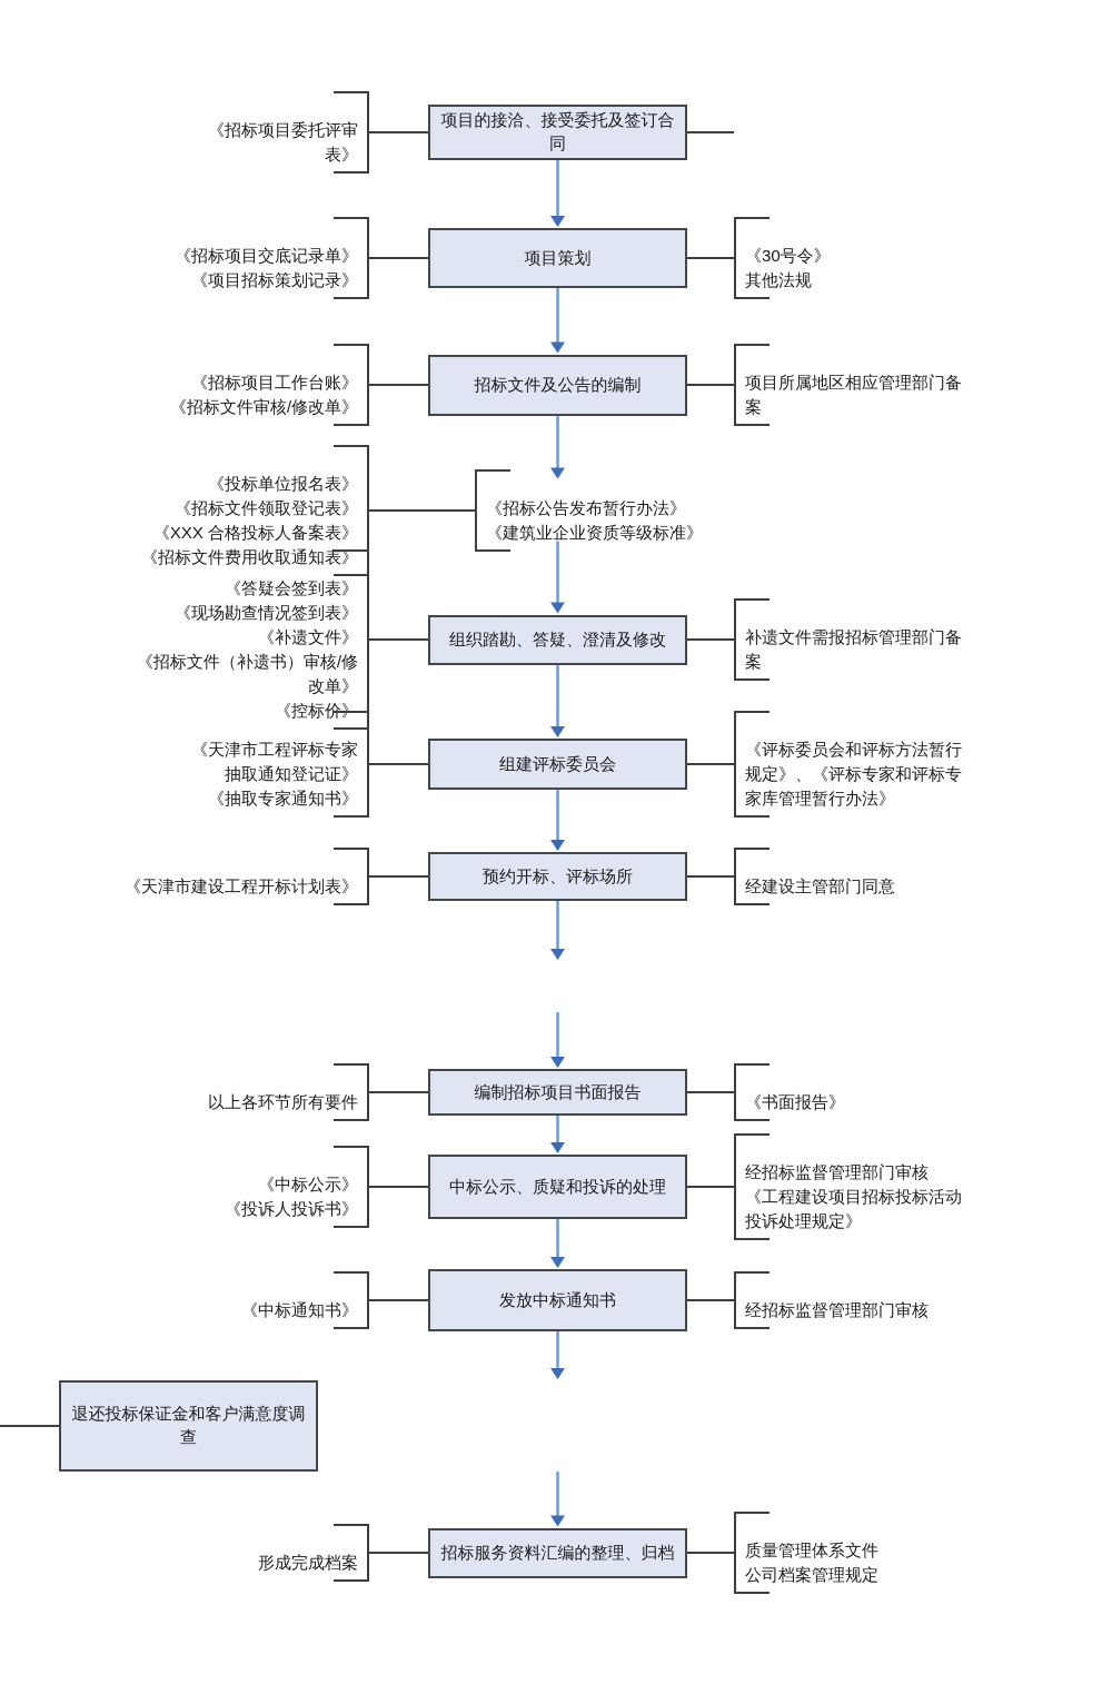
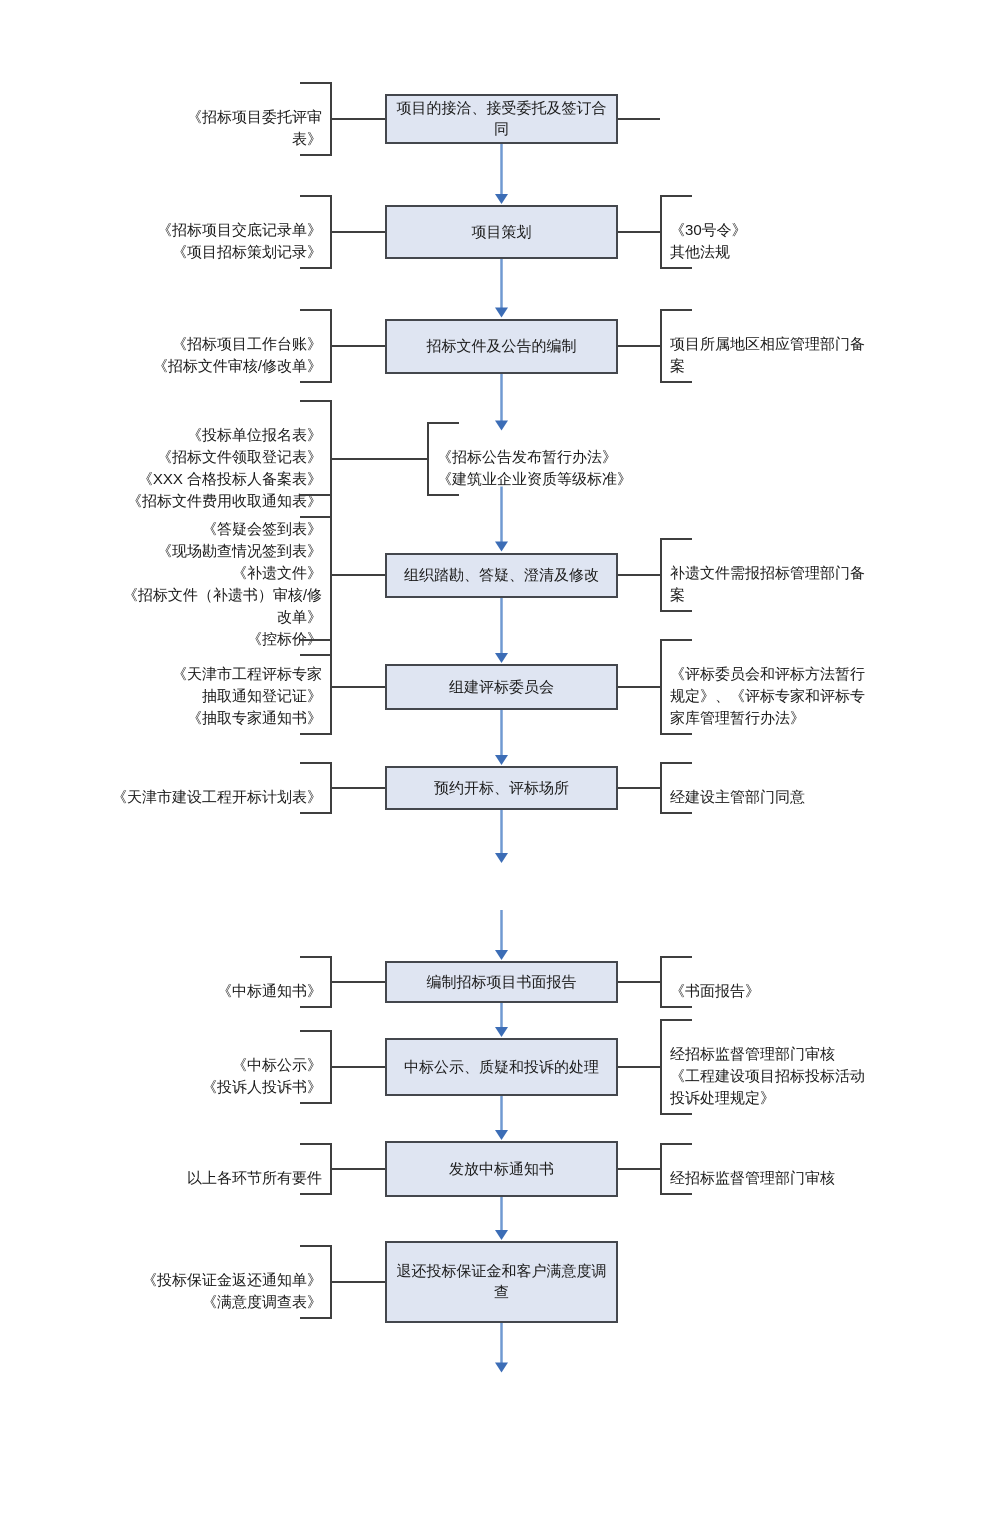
  《招标项目委托评审
  表》
  项目的接洽、接受委托及签订合
  同
  《招标项目交底记录单》
  《项目招标策划记录》
  项目策划
  《30号令》
  其他法规
  《招标项目工作台账》
  《招标文件审核/修改单》
  招标文件及公告的编制
  项目所属地区相应管理部门备
  案
  《投标单位报名表》
  《招标文件领取登记表》
  《XXX 合格投标人备案表》
  《招标公告发布暂行办法》
  《建筑业企业资质等级标准》
  《答疑会签到表》
  《现场勘查情况签到表》
  《补遗文件》
  《招标文件（补遗书）审核/修
  改单》
  组织踏勘、答疑、澄清及修改
  补遗文件需报招标管理部门备
  案
  《天津市工程评标专家
  抽取通知登记证》
  《抽取专家通知书》
  组建评标委员会
  《评标委员会和评标方法暂行
  规定》、《评标专家和评标专
  家库管理暂行办法》
  《天津市建设工程开标计划表》
  预约开标、评标场所
  经建设主管部门同意
- 以上各环节所有要件
+ 《中标通知书》
  编制招标项目书面报告
  《书面报告》
  《中标公示》
  《投诉人投诉书》
  中标公示、质疑和投诉的处理
  经招标监督管理部门审核
  《工程建设项目招标投标活动
  投诉处理规定》
- 《中标通知书》
+ 以上各环节所有要件
  发放中标通知书
  经招标监督管理部门审核
+ 《投标保证金返还通知单》
+ 《满意度调查表》
  退还投标保证金和客户满意度调
  查
- 形成完成档案
- 招标服务资料汇编的整理、归档
- 质量管理体系文件
- 公司档案管理规定
